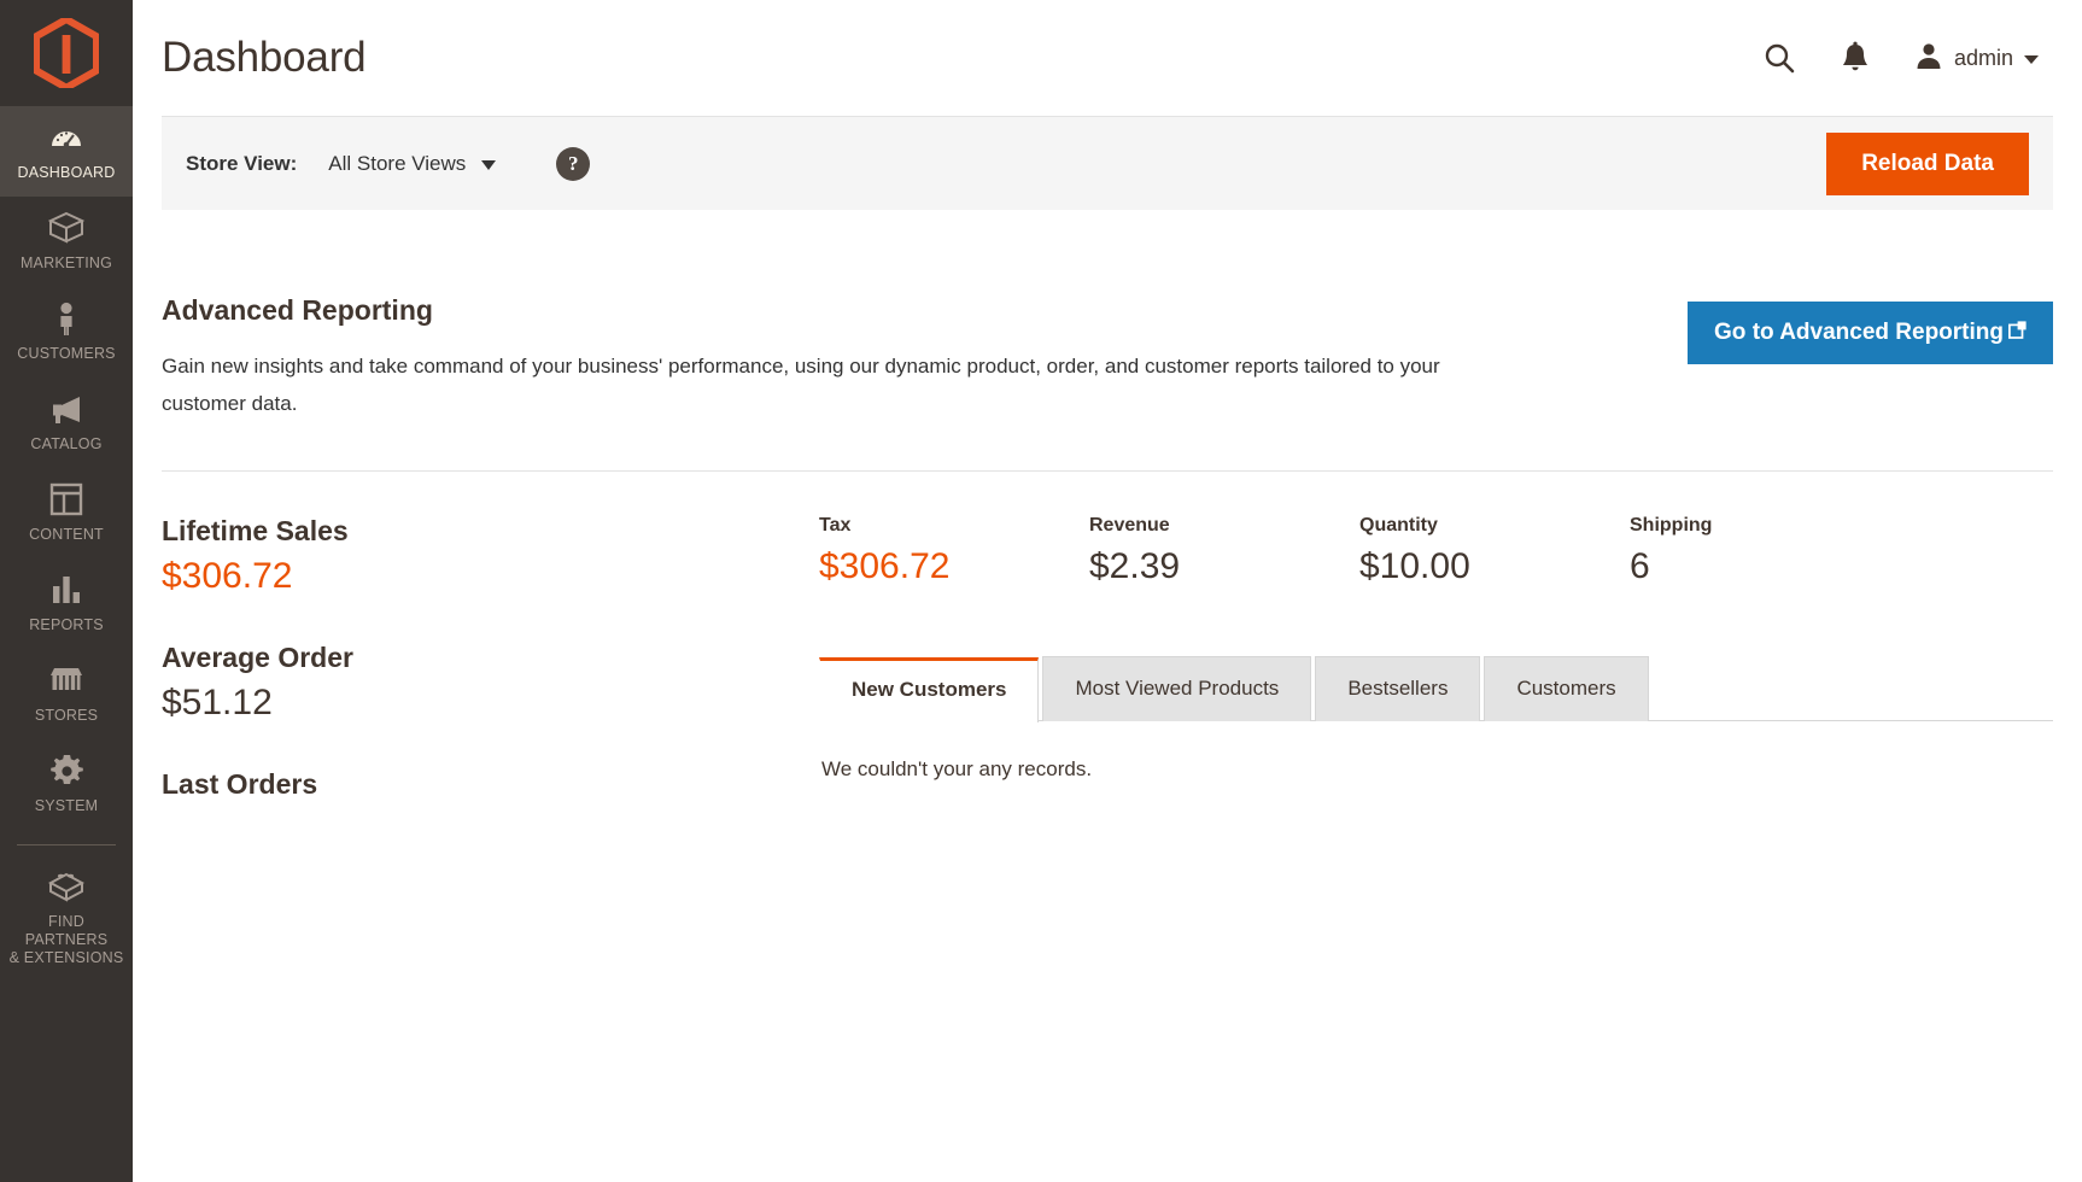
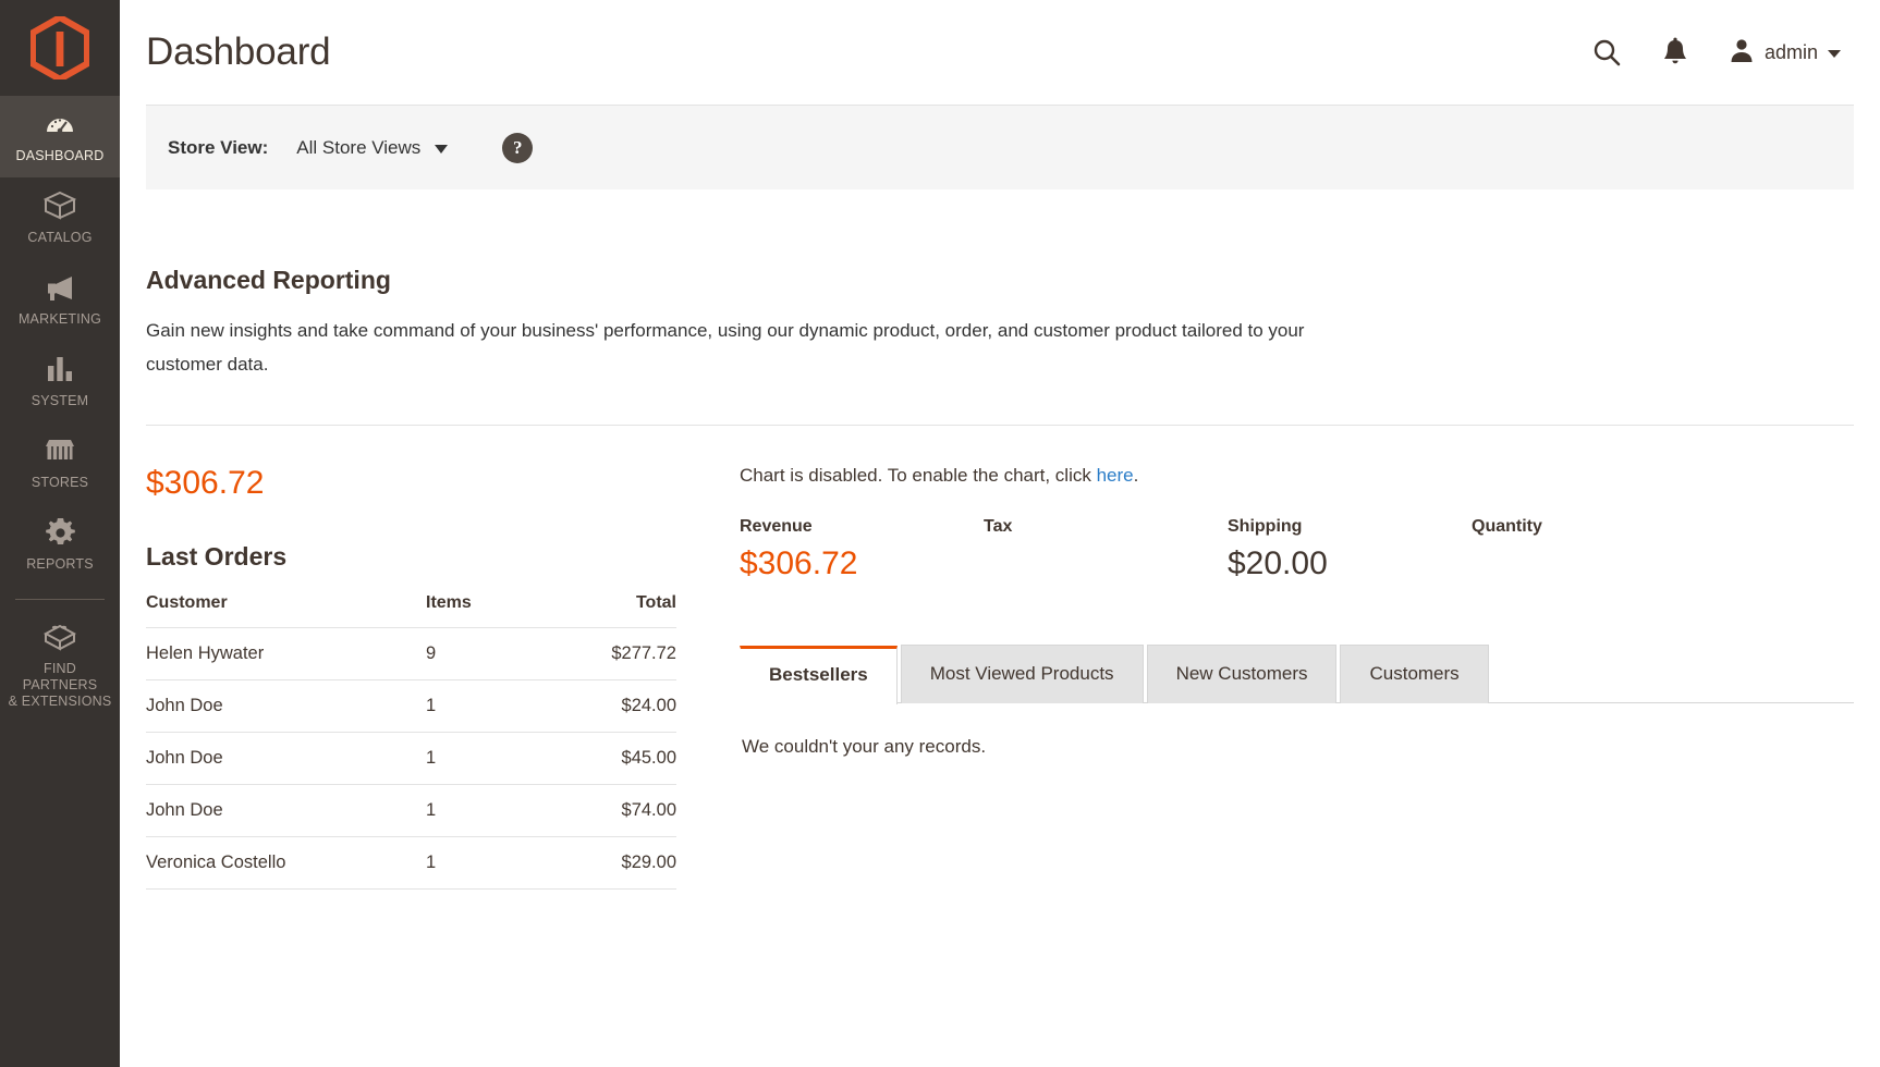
  DASHBOARD
- MARKETING
+ CATALOG
- CUSTOMERS
- CATALOG
+ MARKETING
- CONTENT
- REPORTS
+ SYSTEM
  STORES
- SYSTEM
+ REPORTS
  FIND PARTNERS
  & EXTENSIONS
  Dashboard
  admin
  Store View:
  All Store Views
  ?
- Reload Data
  Advanced Reporting
- Gain new insights and take command of your business' performance, using our dynamic product, order, and customer reports tailored to your customer data.
+ Gain new insights and take command of your business' performance, using our dynamic product, order, and customer product tailored to your customer data.
- Go to Advanced Reporting
- Lifetime Sales
  $306.72
- Average Order
- $51.12
  Last Orders
+ Customer	Items	Total
+ Helen Hywater	9	$277.72
+ John Doe	1	$24.00
+ John Doe	1	$45.00
+ John Doe	1	$74.00
+ Veronica Costello	1	$29.00
+ Chart is disabled. To enable the chart, click here.
- Tax
+ Revenue
  $306.72
- Revenue
+ Tax
- $2.39
- Quantity
+ Shipping
- $10.00
+ $20.00
- Shipping
+ Quantity
- 6
- New Customers
+ Bestsellers
  Most Viewed Products
- Bestsellers
+ New Customers
  Customers
  We couldn't your any records.
